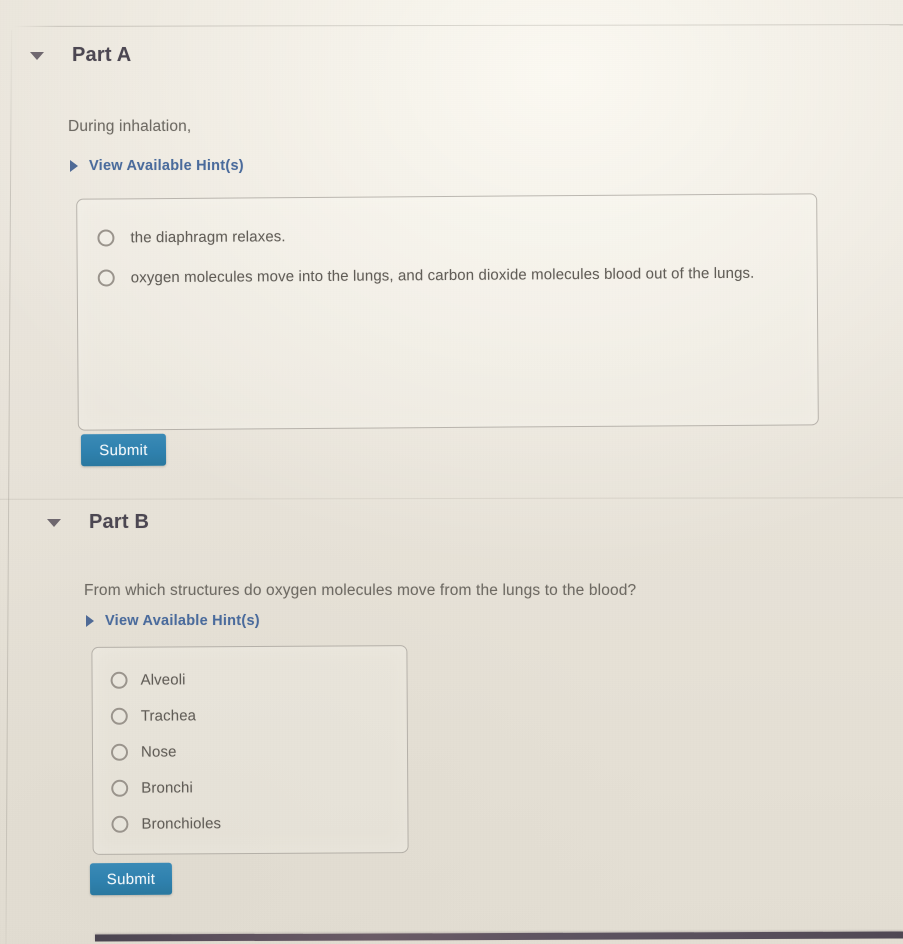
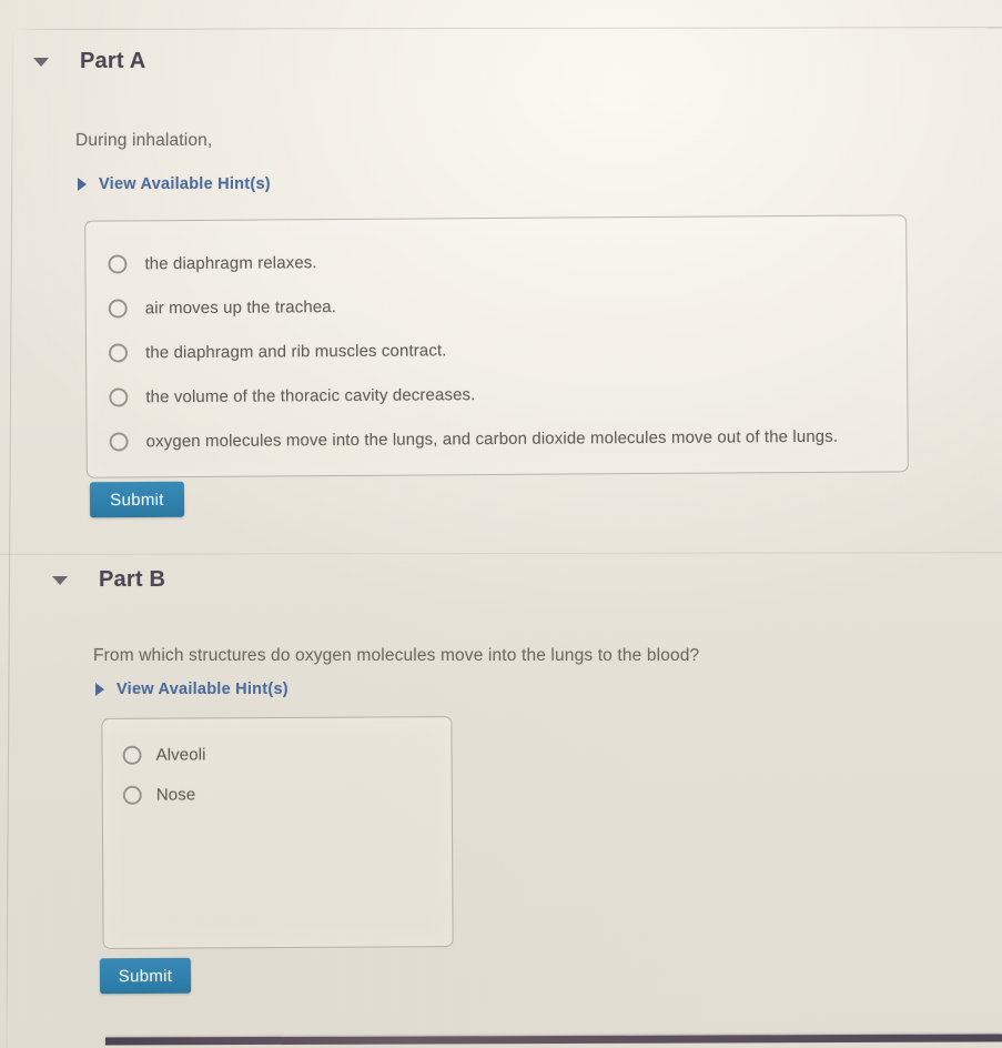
  Part A
  During inhalation,
  View Available Hint(s)
  the diaphragm relaxes.
+ air moves up the trachea.
+ the diaphragm and rib muscles contract.
+ the volume of the thoracic cavity decreases.
- oxygen molecules move into the lungs, and carbon dioxide molecules blood out of the lungs.
+ oxygen molecules move into the lungs, and carbon dioxide molecules move out of the lungs.
  Submit
  Part B
- From which structures do oxygen molecules move from the lungs to the blood?
+ From which structures do oxygen molecules move into the lungs to the blood?
  View Available Hint(s)
  Alveoli
- Trachea
  Nose
- Bronchi
- Bronchioles
  Submit
